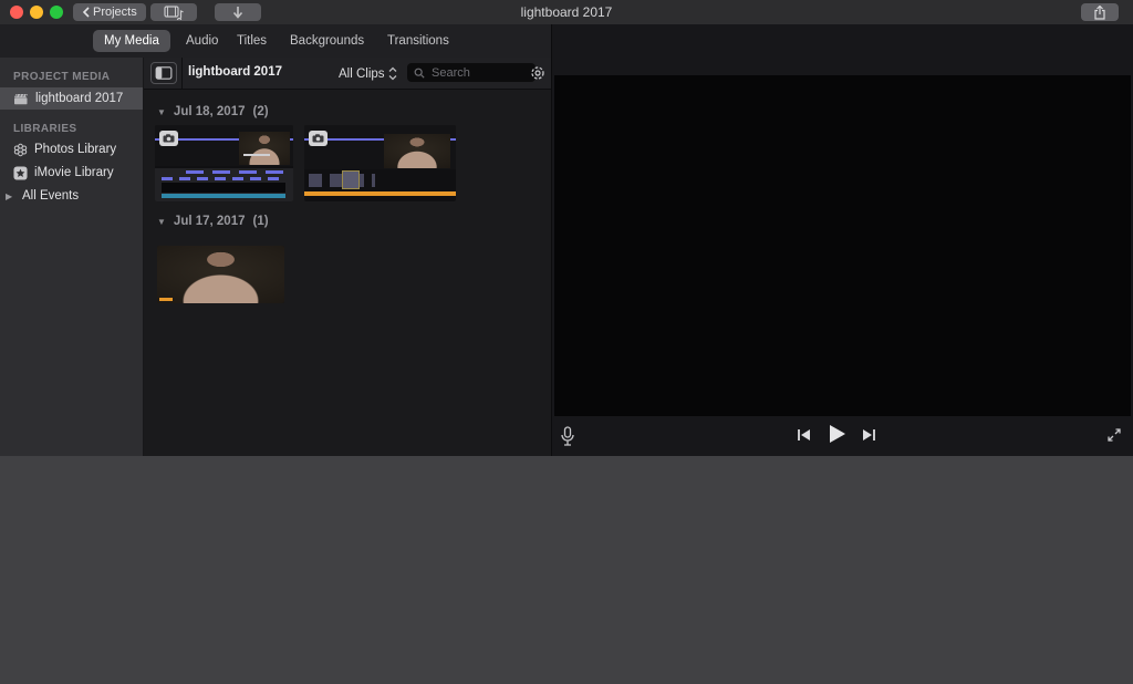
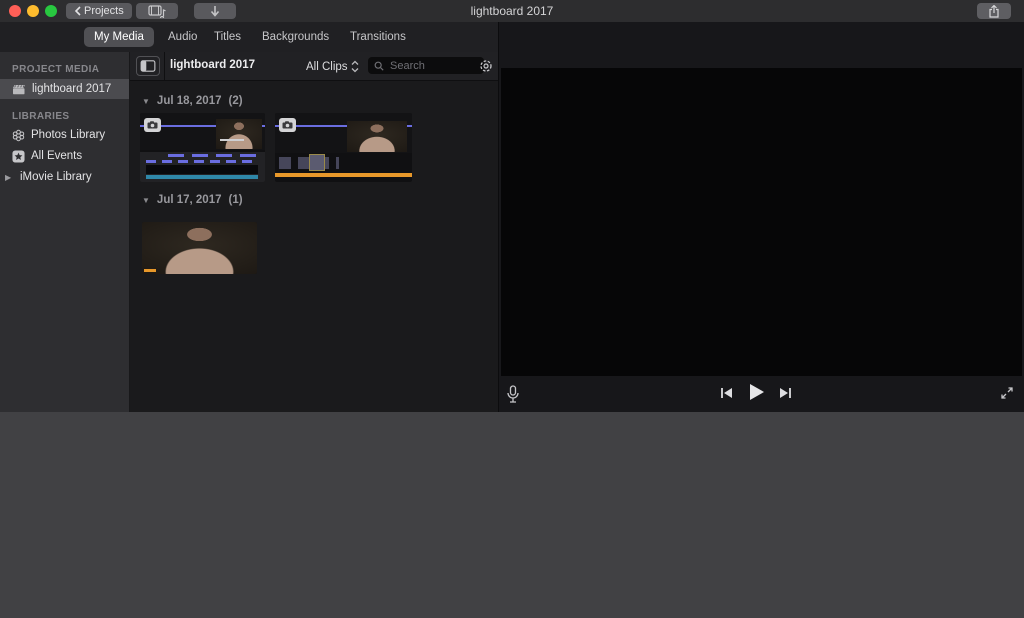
  Projects
  lightboard 2017
  My Media
  Audio
  Titles
  Backgrounds
  Transitions
  PROJECT MEDIA
  lightboard 2017
  LIBRARIES
  Photos Library
- iMovie Library
+ All Events
  ▶
- All Events
+ iMovie Library
  lightboard 2017
  All Clips
  Search
  ▼
  Jul 18, 2017
  (2)
  ▼
  Jul 17, 2017
  (1)
